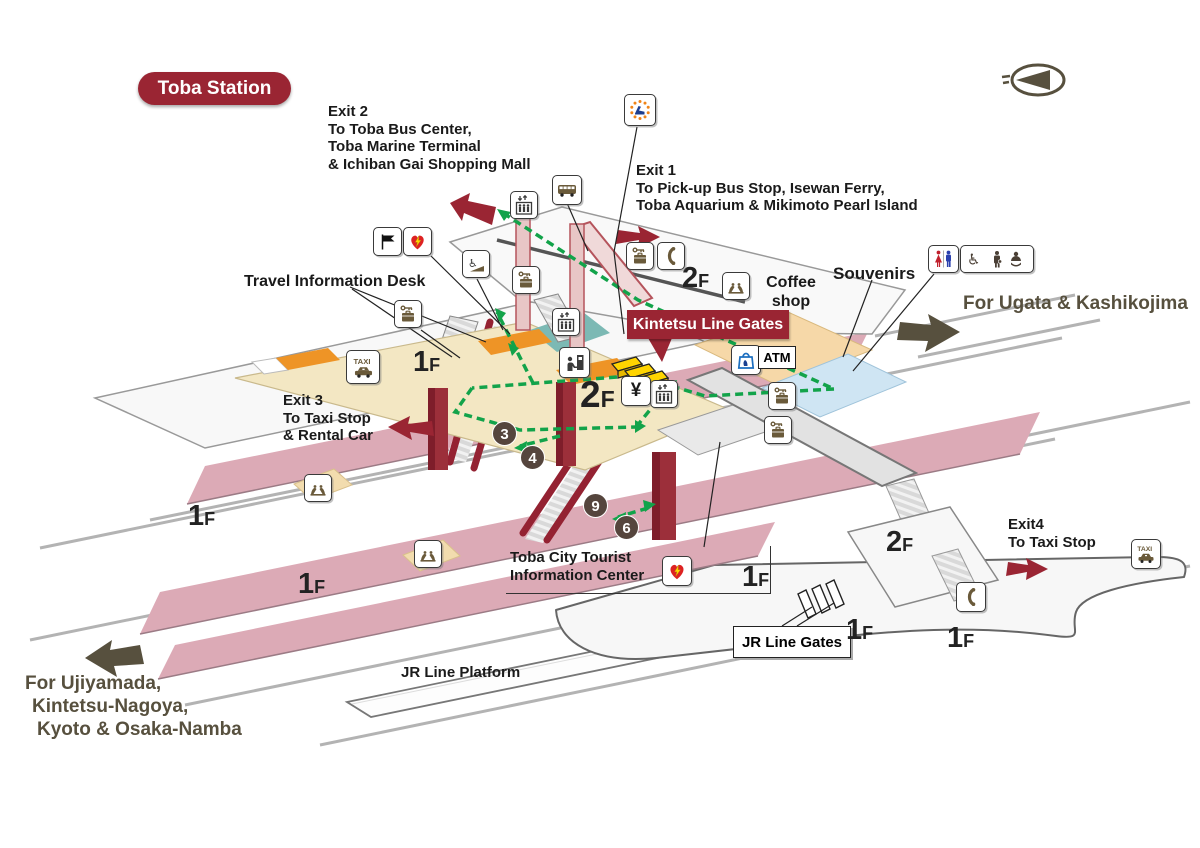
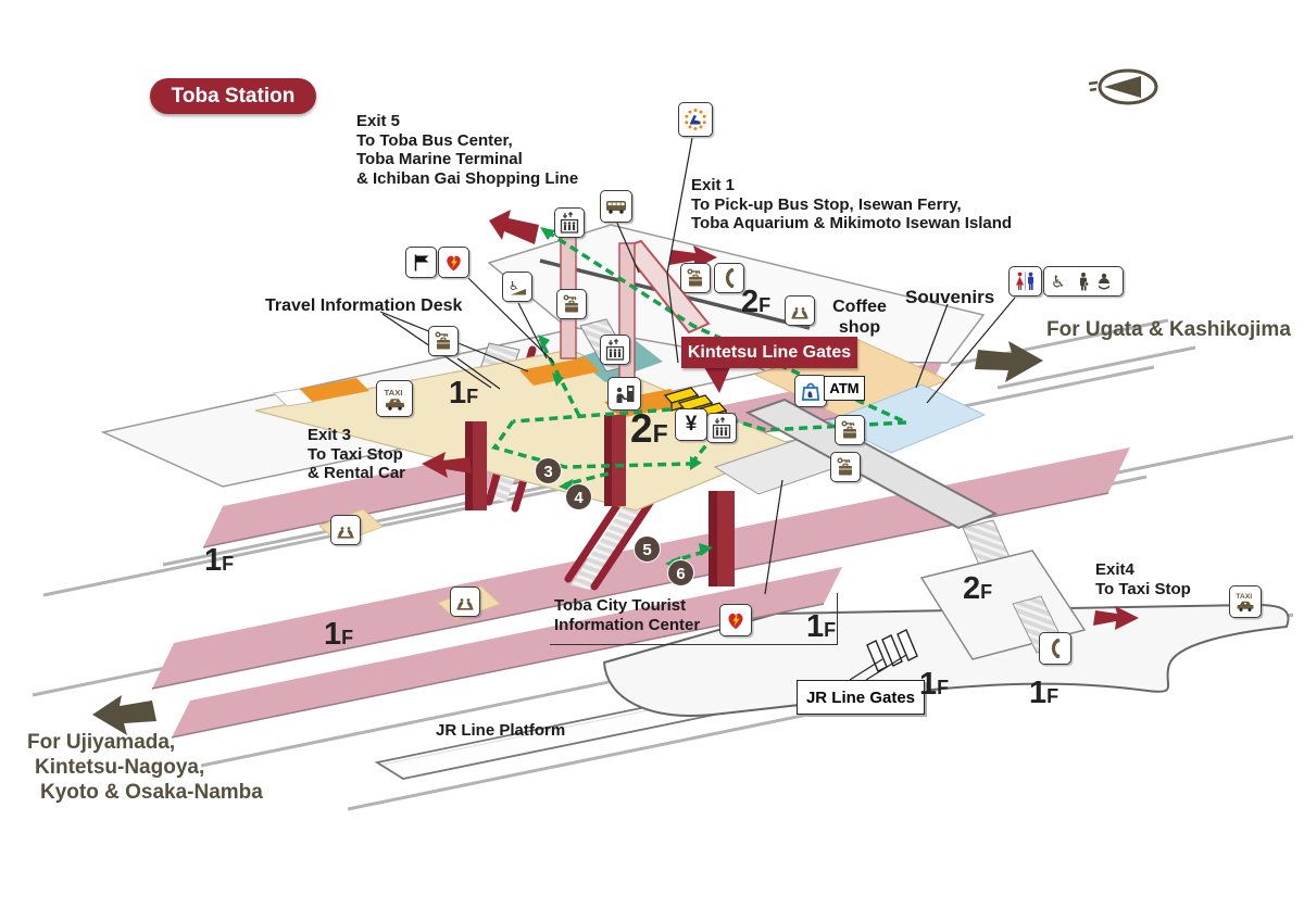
  Toba Station
- Exit 2
+ Exit 5
  To Toba Bus Center,
  Toba Marine Terminal
- & Ichiban Gai Shopping Mall
+ & Ichiban Gai Shopping Line
  Exit 1
  To Pick-up Bus Stop, Isewan Ferry,
- Toba Aquarium & Mikimoto Pearl Island
+ Toba Aquarium & Mikimoto Isewan Island
  Exit 3
  To Taxi Stop
  & Rental Car
  Exit4
  To Taxi Stop
  Travel Information Desk
  Kintetsu Line Gates
  Coffee
  shop
  Souvenirs
  For Ugata & Kashikojima
  For Ujiyamada,
  Kintetsu-Nagoya,
  Kyoto & Osaka-Namba
  Toba City Tourist
  Information Center
  JR Line Gates
  JR Line Platform
  2F
  1F
  2F
  1F
  1F
  2F
  1F
  1F
  1F
  3
  4
- 9
+ 5
  6
  ♿
  ¥
  ATM
  ♿
  TAXI
